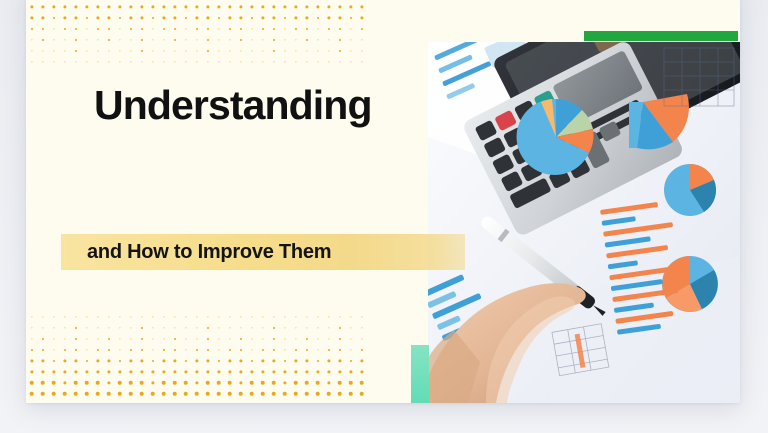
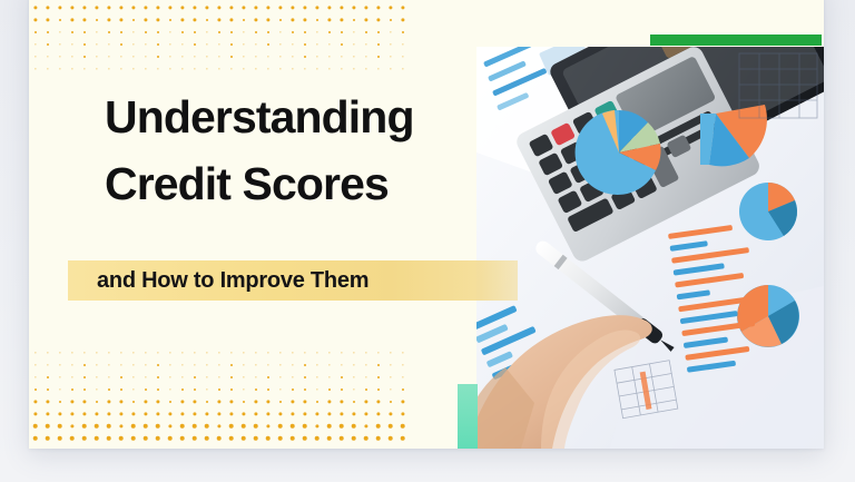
  Understanding
+ Credit Scores
  and How to Improve Them
